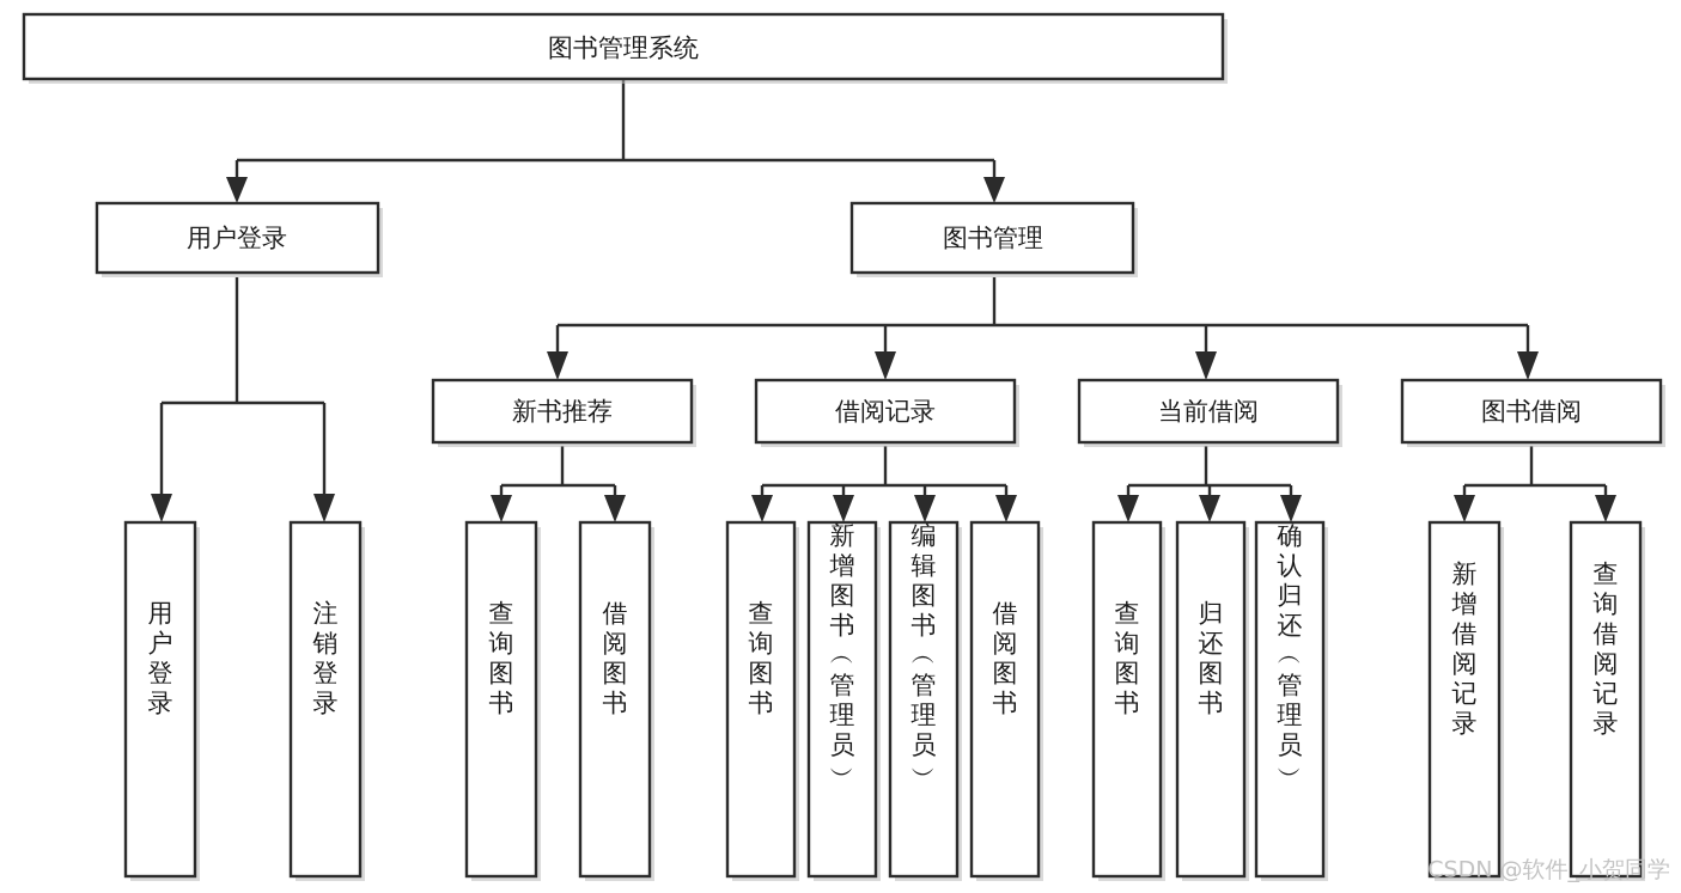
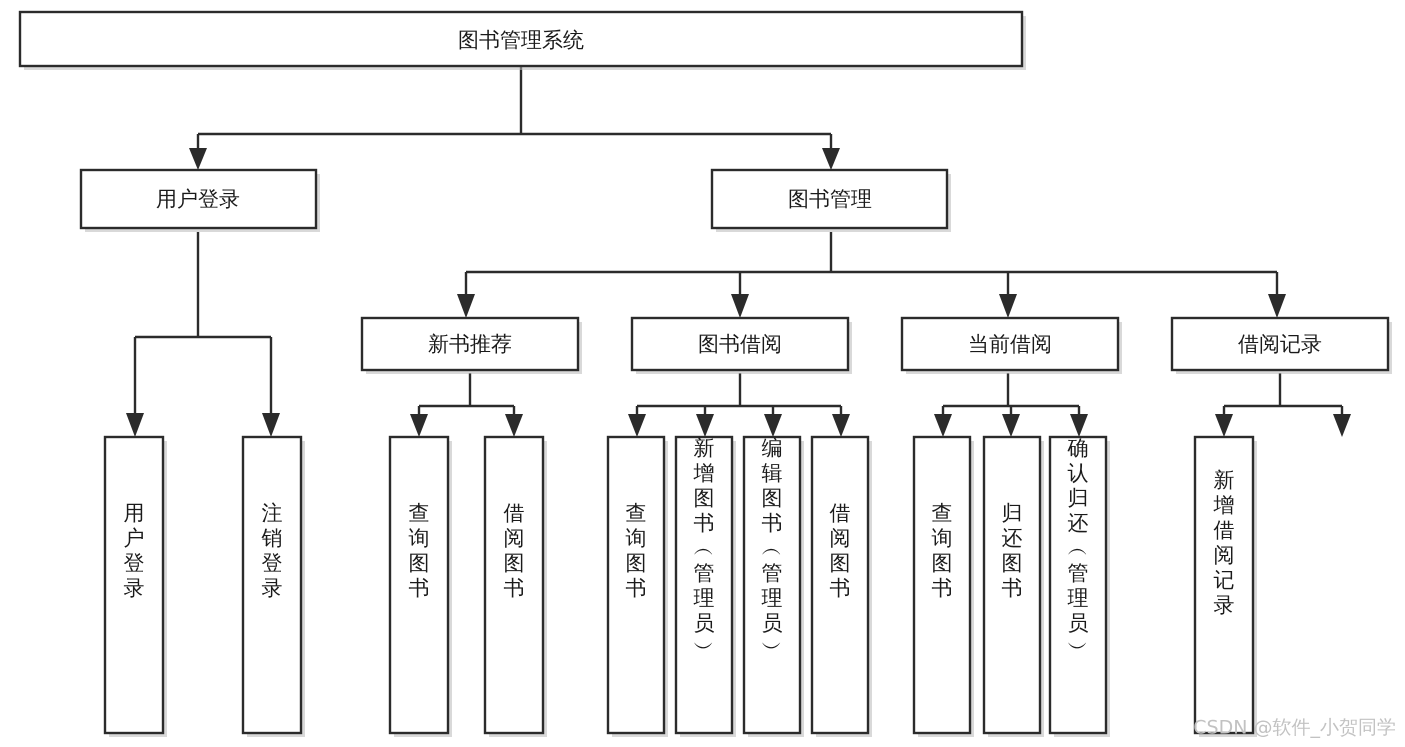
  图书管理系统
  用户登录
  图书管理
  新书推荐
- 借阅记录
+ 图书借阅
  当前借阅
- 图书借阅
+ 借阅记录
  用户登录
  注销登录
  查询图书
  借阅图书
  查询图书
  新增图书 ︵ 管理员 ︶
  编辑图书 ︵ 管理员 ︶
  借阅图书
  查询图书
  归还图书
  确认归还 ︵ 管理员 ︶
  新增借阅记录
- 查询借阅记录
  CSDN @软件_小贺同学
